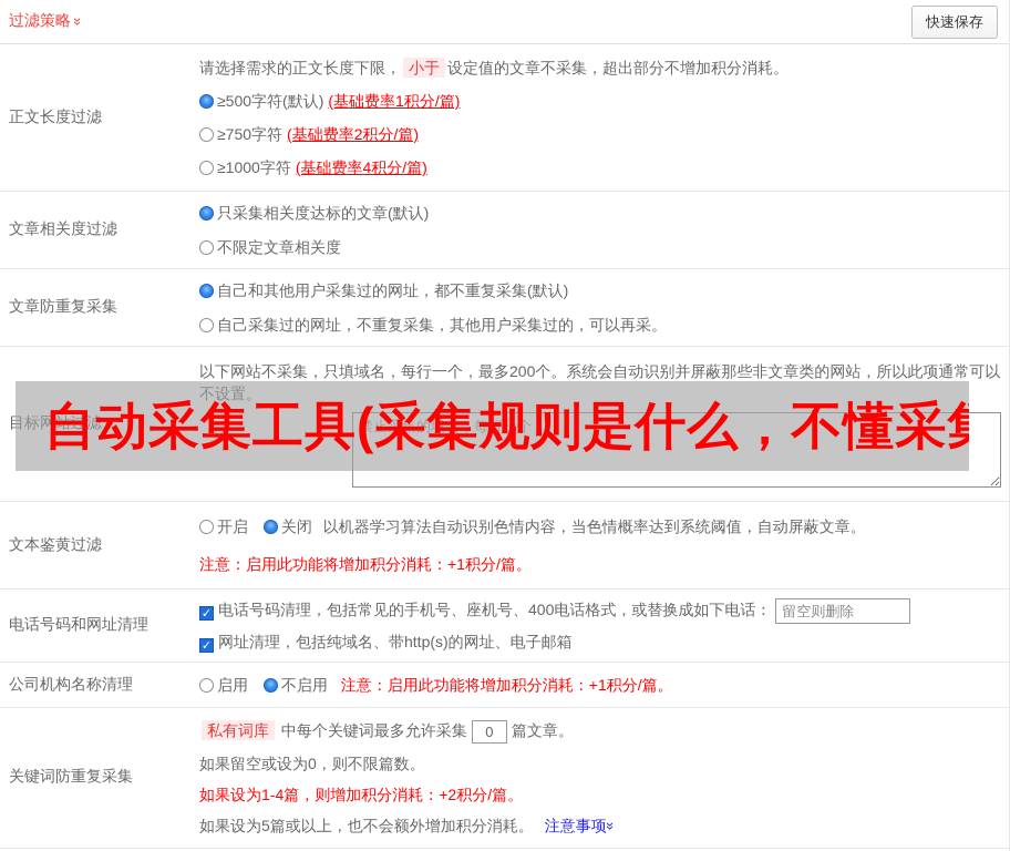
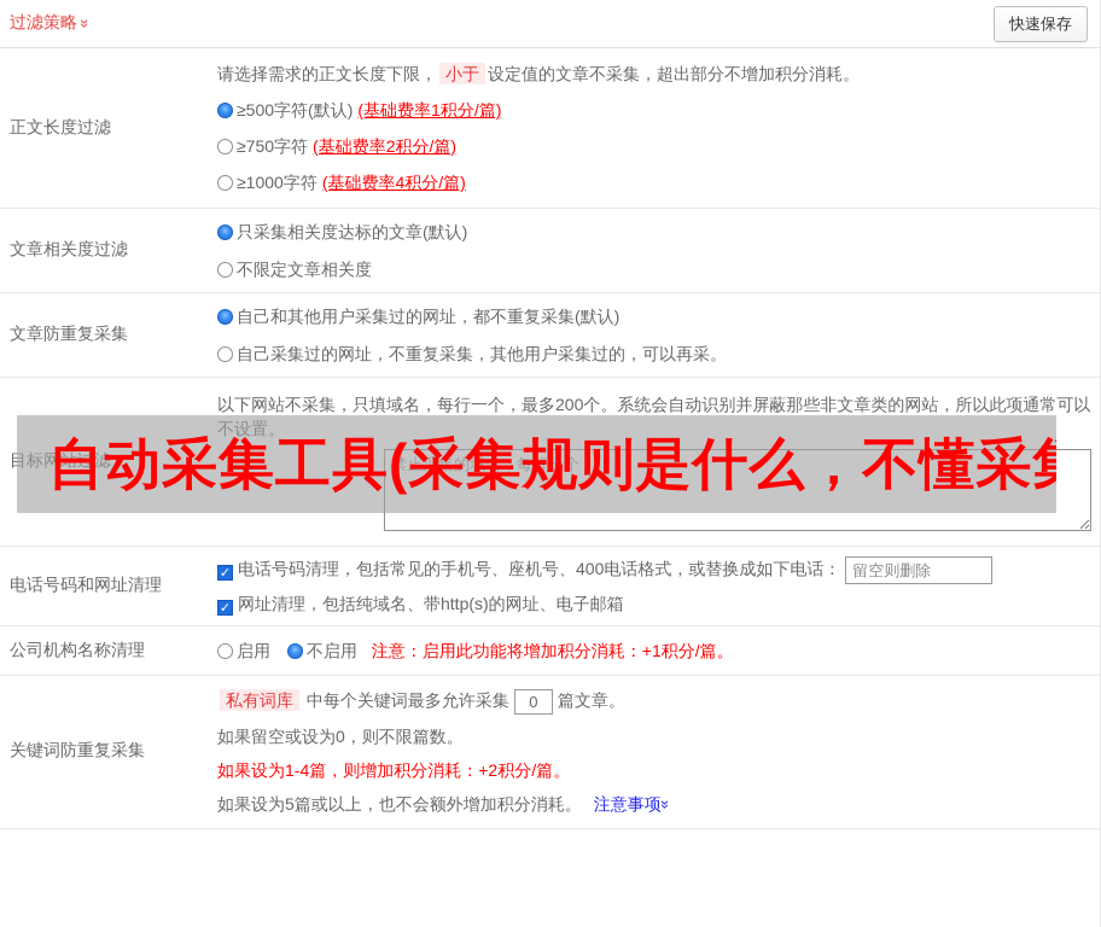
  过滤策略
  快速保存
  正文长度过滤
  请选择需求的正文长度下限， 小于 设定值的文章不采集，超出部分不增加积分消耗。
  ≥500字符(默认) (基础费率1积分/篇)
  ≥750字符 (基础费率2积分/篇)
  ≥1000字符 (基础费率4积分/篇)
  文章相关度过滤
  只采集相关度达标的文章(默认)
  不限定文章相关度
  文章防重复采集
  自己和其他用户采集过的网址，都不重复采集(默认)
  自己采集过的网址，不重复采集，其他用户采集过的，可以再采。
  目标网站过滤
  以下网站不采集，只填域名，每行一个，最多200个。系统会自动识别并屏蔽那些非文章类的网站，所以此项通常可以不设置。
  禁止采集的域名，每行一个
- 文本鉴黄过滤
- 开启 关闭 以机器学习算法自动识别色情内容，当色情概率达到系统阈值，自动屏蔽文章。
- 注意：启用此功能将增加积分消耗：+1积分/篇。
  电话号码和网址清理
  电话号码清理，包括常见的手机号、座机号、400电话格式，或替换成如下电话： 留空则删除
  网址清理，包括纯域名、带http(s)的网址、电子邮箱
  公司机构名称清理
  启用 不启用 注意：启用此功能将增加积分消耗：+1积分/篇。
  关键词防重复采集
  私有词库 中每个关键词最多允许采集 0 篇文章。
  如果留空或设为0，则不限篇数。
  如果设为1-4篇，则增加积分消耗：+2积分/篇。
  如果设为5篇或以上，也不会额外增加积分消耗。 注意事项
  自动采集工具(采集规则是什么，不懂采
